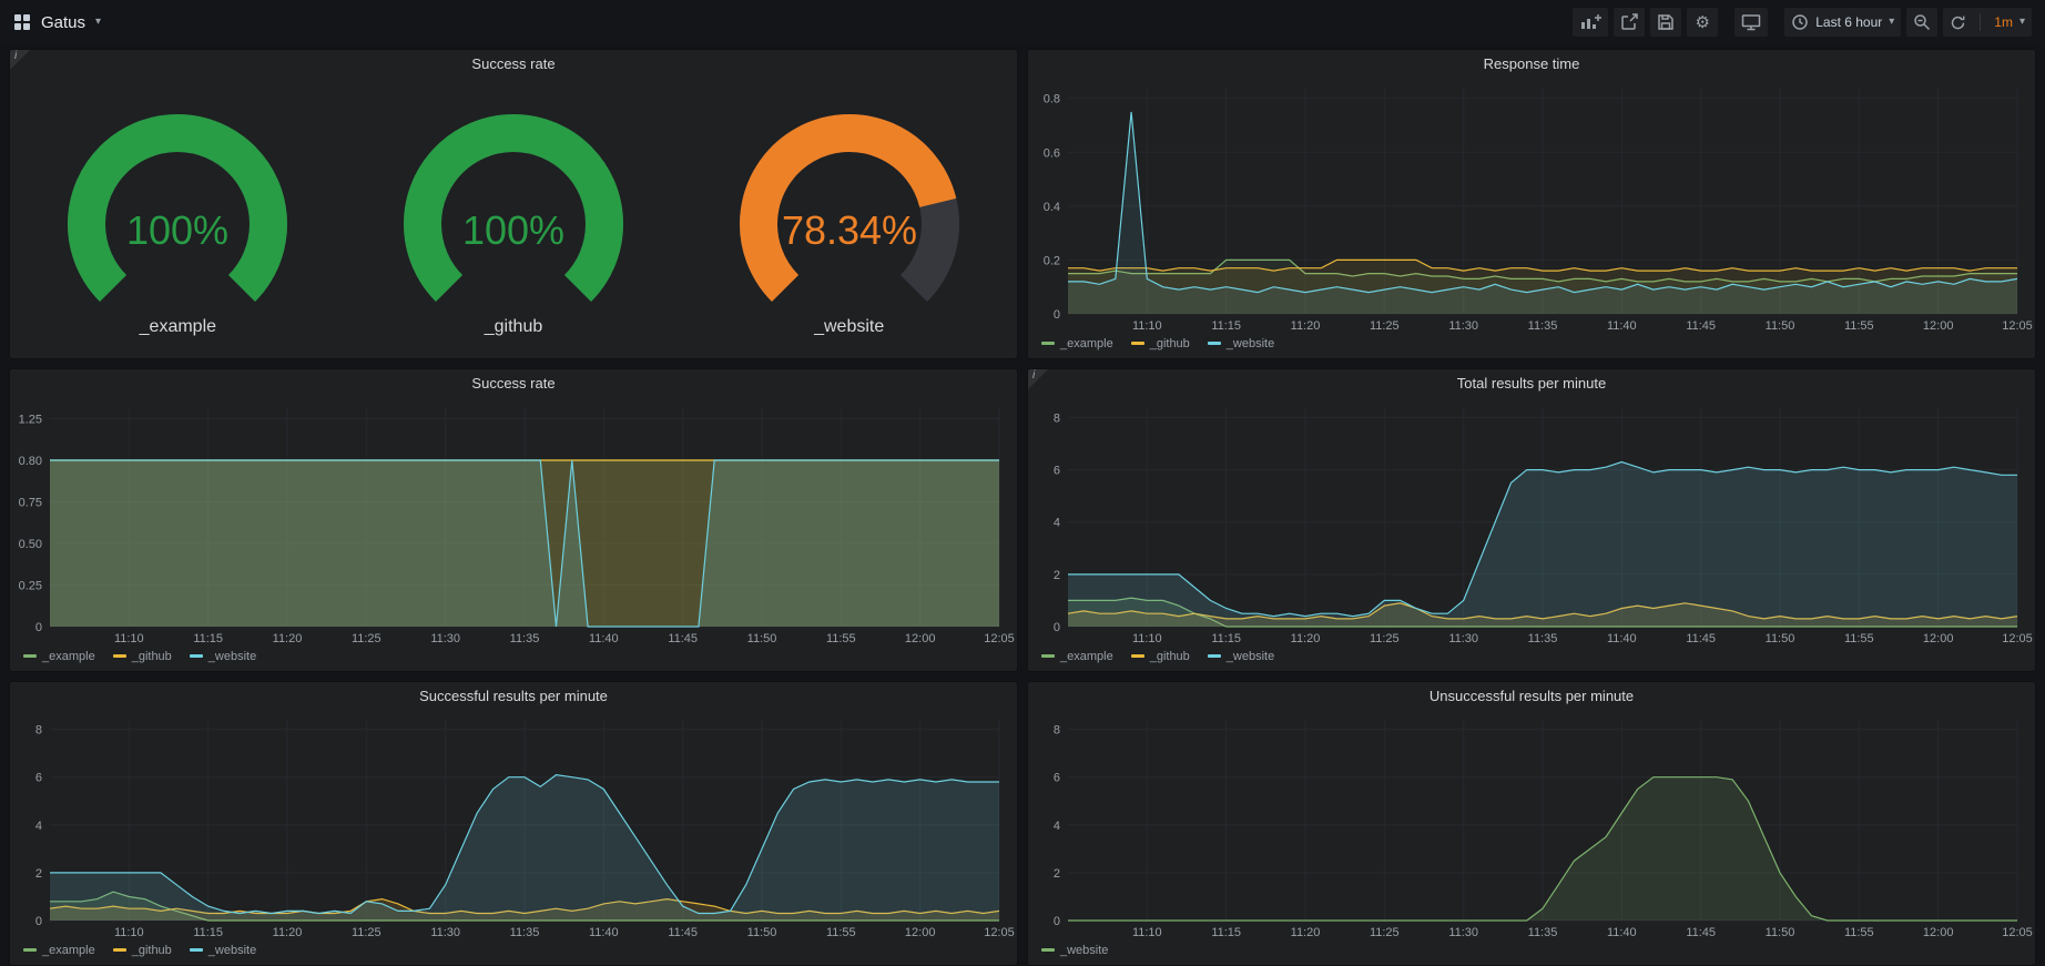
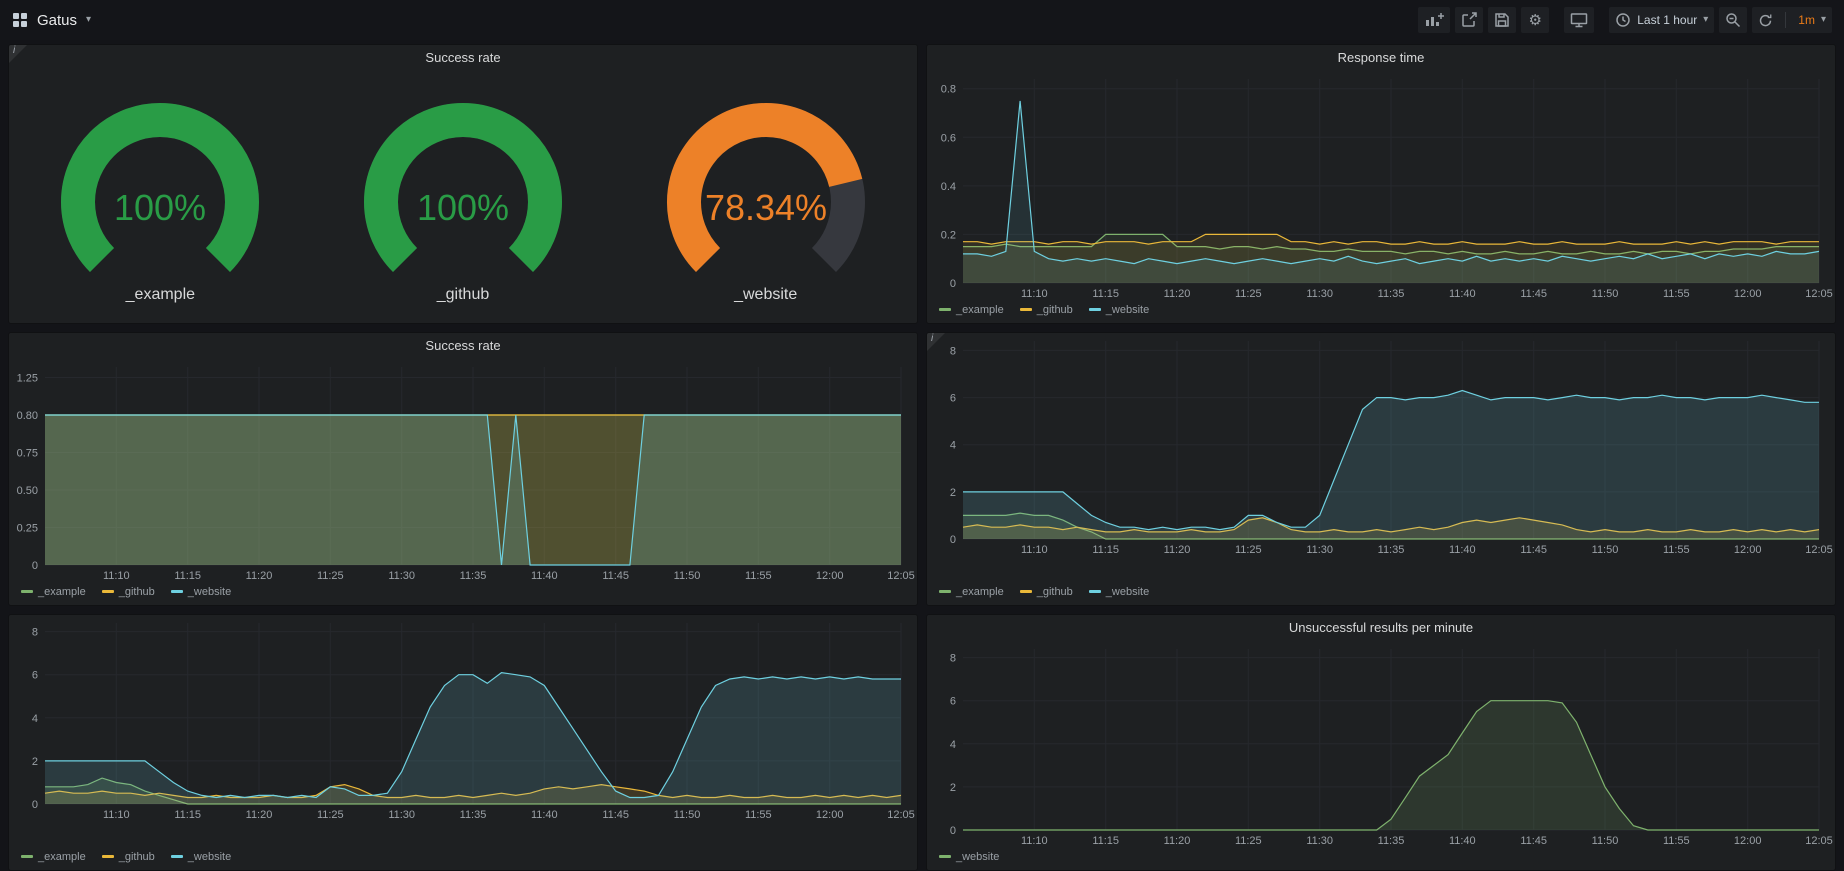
  Gatus
  ▾
  ⚙
- Last 6 hour
+ Last 1 hour
  ▾
  1m
  ▾
  i
  Success rate
  100%
  _example
  100%
  _github
  78.34%
  _website
  Response time
  0
  0.2
  0.4
  0.6
  0.8
  11:10
  11:15
  11:20
  11:25
  11:30
  11:35
  11:40
  11:45
  11:50
  11:55
  12:00
  12:05
  _example
  _github
  _website
  Success rate
  0
  0.25
  0.50
  0.75
  0.80
  1.25
  11:10
  11:15
  11:20
  11:25
  11:30
  11:35
  11:40
  11:45
  11:50
  11:55
  12:00
  12:05
  _example
  _github
  _website
  i
- Total results per minute
  0
  2
  4
  6
  8
  11:10
  11:15
  11:20
  11:25
  11:30
  11:35
  11:40
  11:45
  11:50
  11:55
  12:00
  12:05
  _example
  _github
  _website
- Successful results per minute
  0
  2
  4
  6
  8
  11:10
  11:15
  11:20
  11:25
  11:30
  11:35
  11:40
  11:45
  11:50
  11:55
  12:00
  12:05
  _example
  _github
  _website
  Unsuccessful results per minute
  0
  2
  4
  6
  8
  11:10
  11:15
  11:20
  11:25
  11:30
  11:35
  11:40
  11:45
  11:50
  11:55
  12:00
  12:05
  _website
